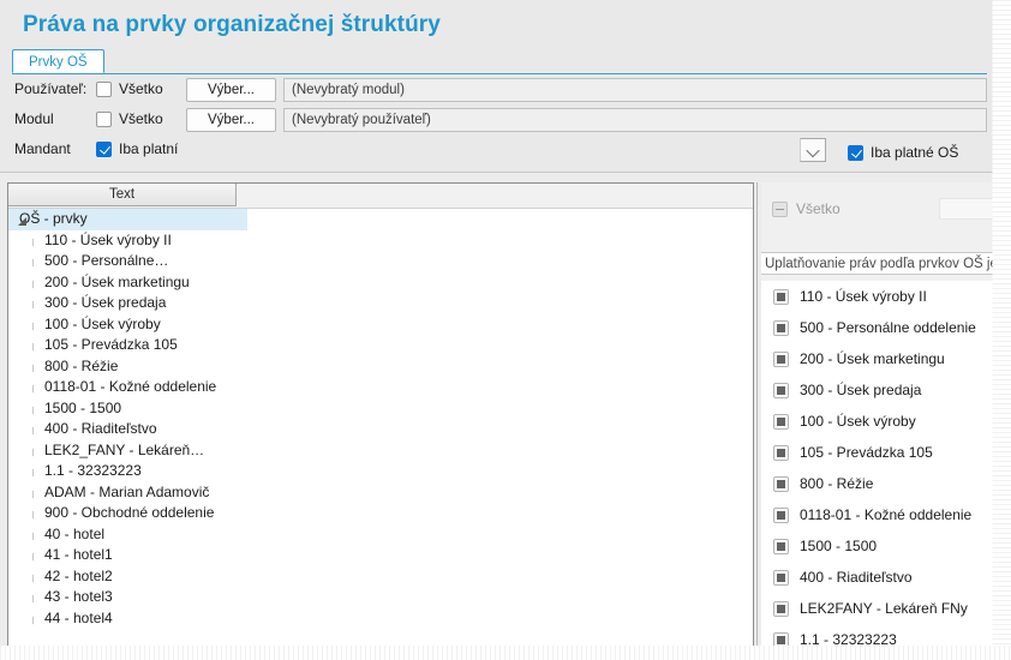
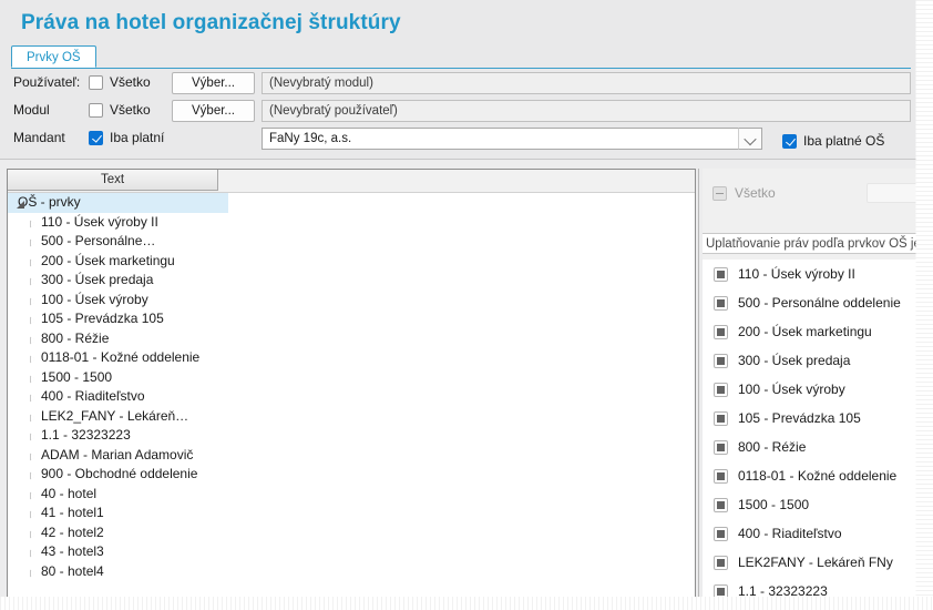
- Práva na prvky organizačnej štruktúry
+ Práva na hotel organizačnej štruktúry
  Prvky OŠ
  Používateľ:
  Všetko
  Výber...
  (Nevybratý modul)
  Modul
  Všetko
  Výber...
  (Nevybratý používateľ)
  Mandant
  Iba platní
+ FaNy 19c, a.s.
  Iba platné OŠ
  Text
  OŠ - prvky
  110 - Úsek výroby II
  500 - Personálne…
  200 - Úsek marketingu
  300 - Úsek predaja
  100 - Úsek výroby
  105 - Prevádzka 105
  800 - Réžie
  0118-01 - Kožné oddelenie
  1500 - 1500
  400 - Riaditeľstvo
  LEK2_FANY - Lekáreň…
  1.1 - 32323223
  ADAM - Marian Adamovič
  900 - Obchodné oddelenie
  40 - hotel
  41 - hotel1
  42 - hotel2
  43 - hotel3
- 44 - hotel4
+ 80 - hotel4
  Všetko
  Uplatňovanie práv podľa prvkov OŠ j
  110 - Úsek výroby II
  500 - Personálne oddelenie
  200 - Úsek marketingu
  300 - Úsek predaja
  100 - Úsek výroby
  105 - Prevádzka 105
  800 - Réžie
  0118-01 - Kožné oddelenie
  1500 - 1500
  400 - Riaditeľstvo
  LEK2FANY - Lekáreň FNy
  1.1 - 32323223
